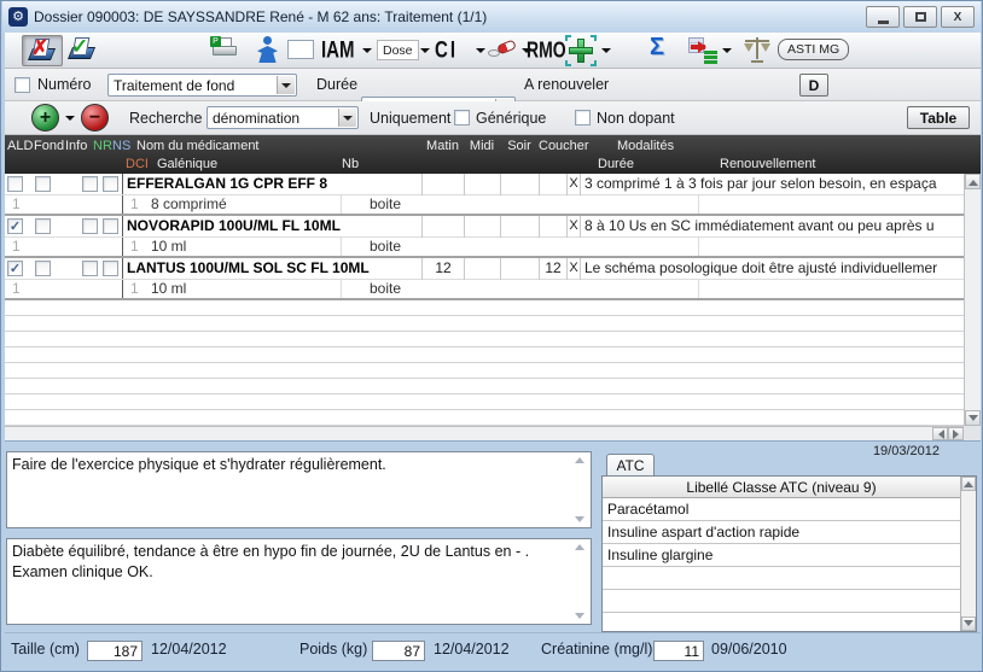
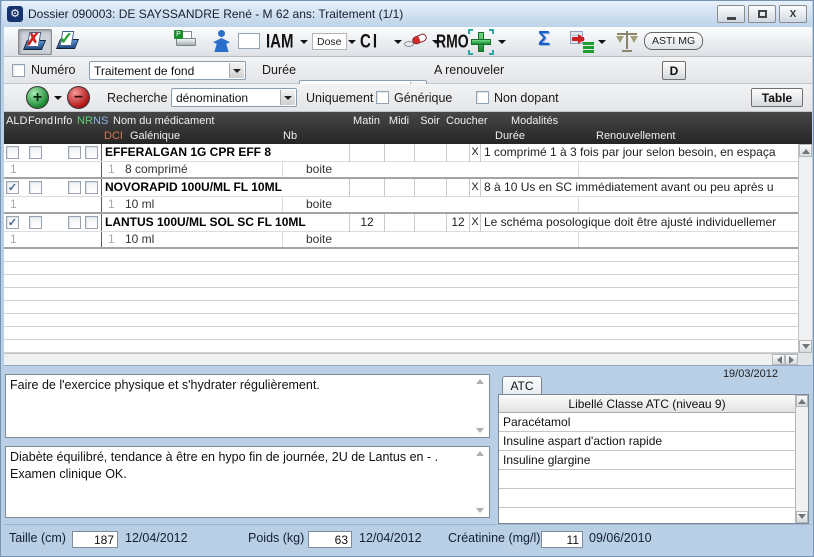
  ⚙
  Dossier 090003: DE SAYSSANDRE René - M 62 ans: Traitement (1/1)
  X
  ✗
  ✓
  IAM
  Dose
  CI
  RMO
  Σ
  ASTI MG
  Numéro
  Traitement de fond
  Durée
  A renouveler
  D
  +
  −
  Recherche
  dénomination
  Uniquement
  Générique
  Non dopant
  Table
  ALD
  Fond
  Info
  NR
  NS
  Nom du médicament
  Matin
  Midi
  Soir
  Coucher
  Modalités
  DCI
  Galénique
  Nb
  Durée
  Renouvellement
  EFFERALGAN 1G CPR EFF 8
  X
- 3 comprimé 1 à 3 fois par jour selon besoin, en espaça
+ 1 comprimé 1 à 3 fois par jour selon besoin, en espaça
  1
  1
  8 comprimé
  boite
  ✓
  NOVORAPID 100U/ML FL 10ML
  X
  8 à 10 Us en SC immédiatement avant ou peu après u
  1
  1
  10 ml
  boite
  ✓
  LANTUS 100U/ML SOL SC FL 10ML
  12
  12
  X
  Le schéma posologique doit être ajusté individuellemer
  1
  1
  10 ml
  boite
  Faire de l'exercice physique et s'hydrater régulièrement.
  Diabète équilibré, tendance à être en hypo fin de journée, 2U de Lantus en - .
  Examen clinique OK.
  19/03/2012
  ATC
  Libellé Classe ATC (niveau 9)
  Paracétamol
  Insuline aspart d'action rapide
  Insuline glargine
  Taille (cm)
  187
  12/04/2012
  Poids (kg)
- 87
+ 63
  12/04/2012
  Créatinine (mg/l)
  11
  09/06/2010
